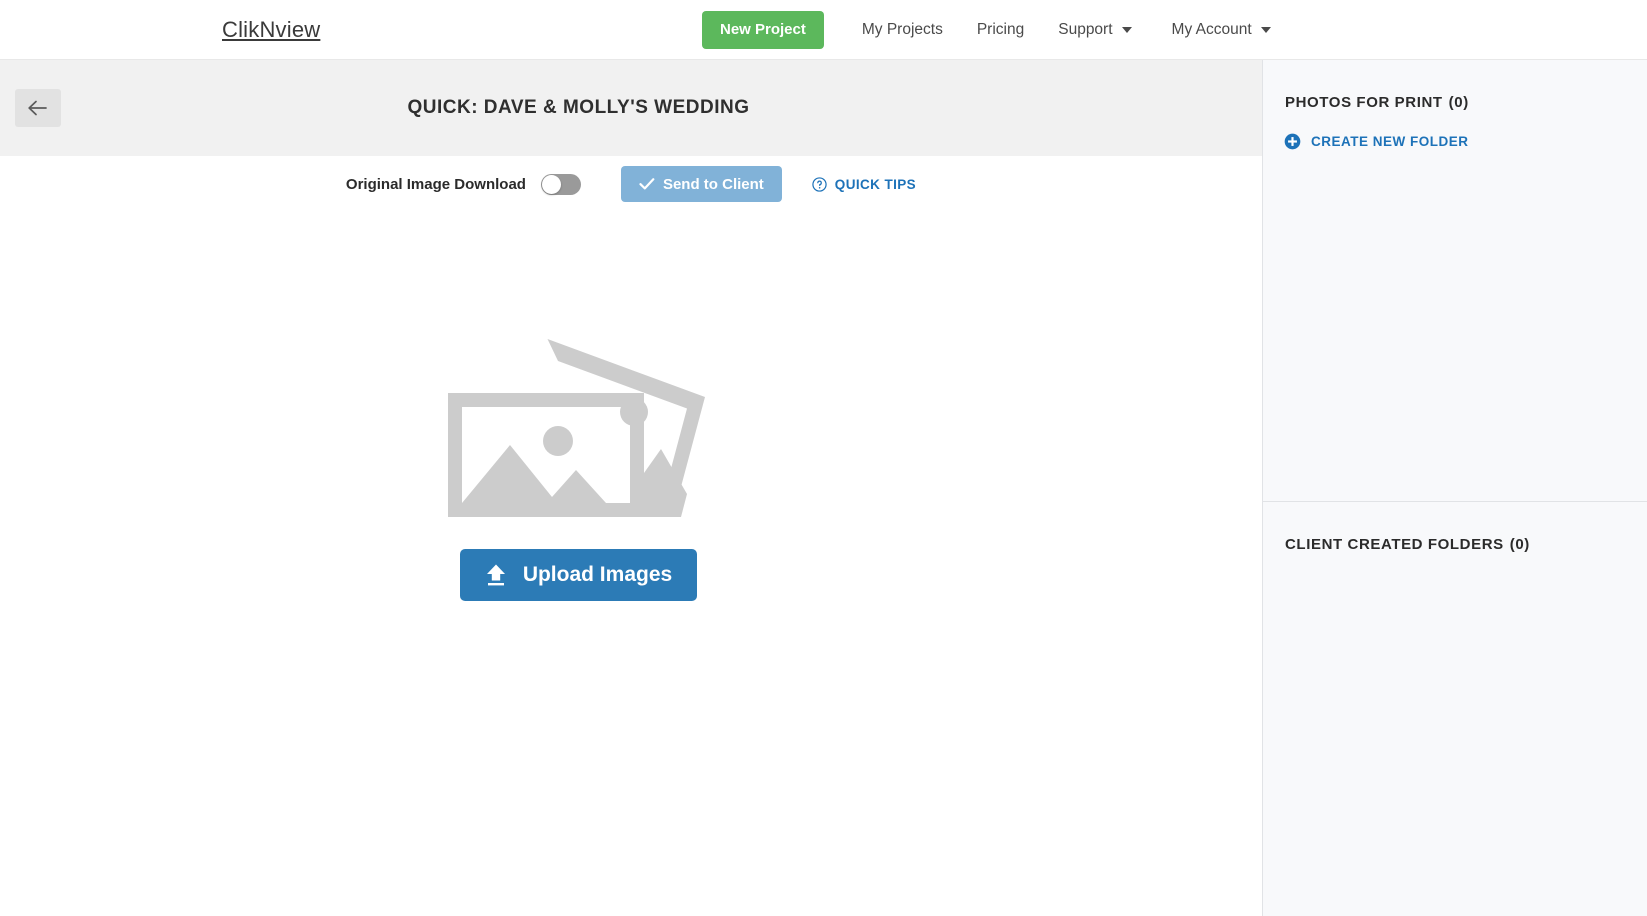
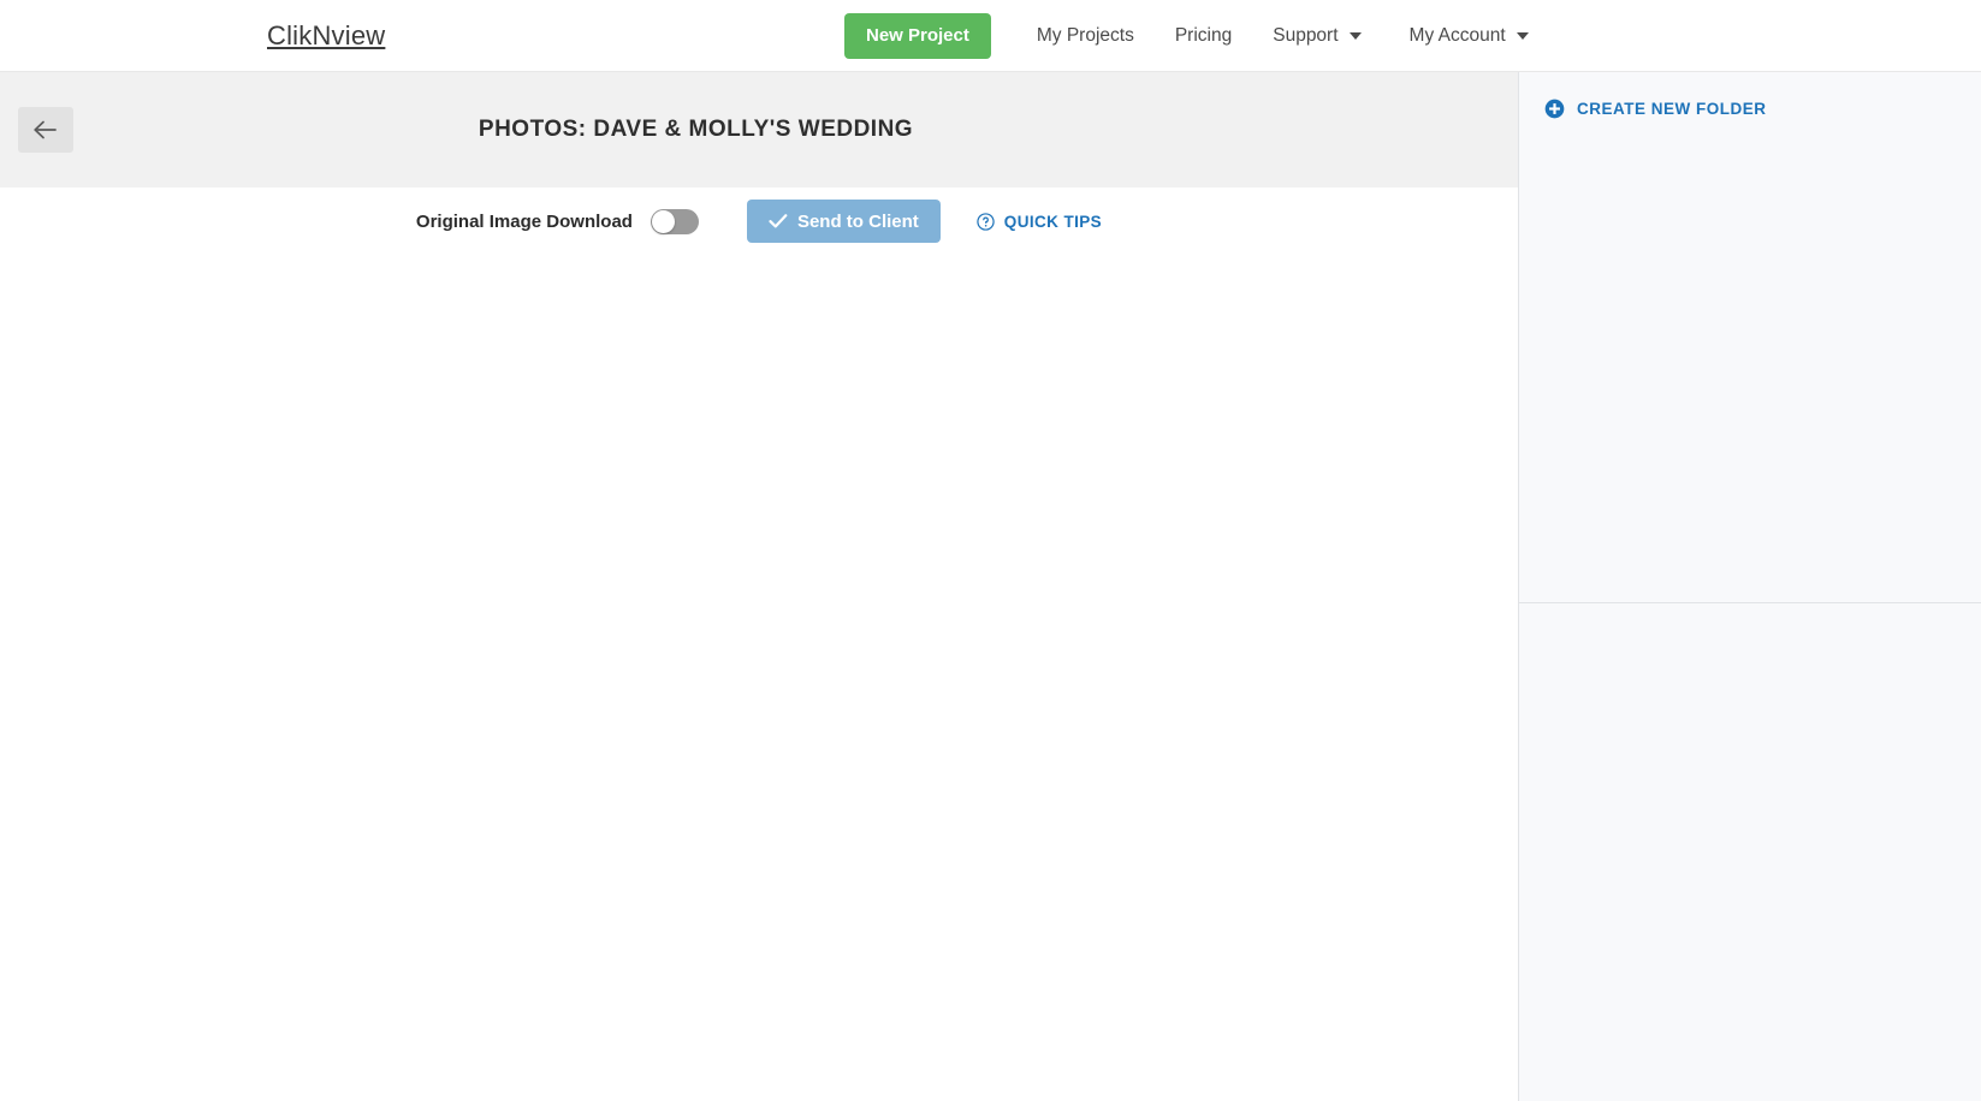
  ClikNview
  New Project
  My Projects
  Pricing
  Support
  My Account
- QUICK: DAVE & MOLLY'S WEDDING
+ PHOTOS: DAVE & MOLLY'S WEDDING
  Original Image Download
  Send to Client
  QUICK TIPS
- Upload Images
- PHOTOS FOR PRINT (0)
  CREATE NEW FOLDER
- CLIENT CREATED FOLDERS (0)
